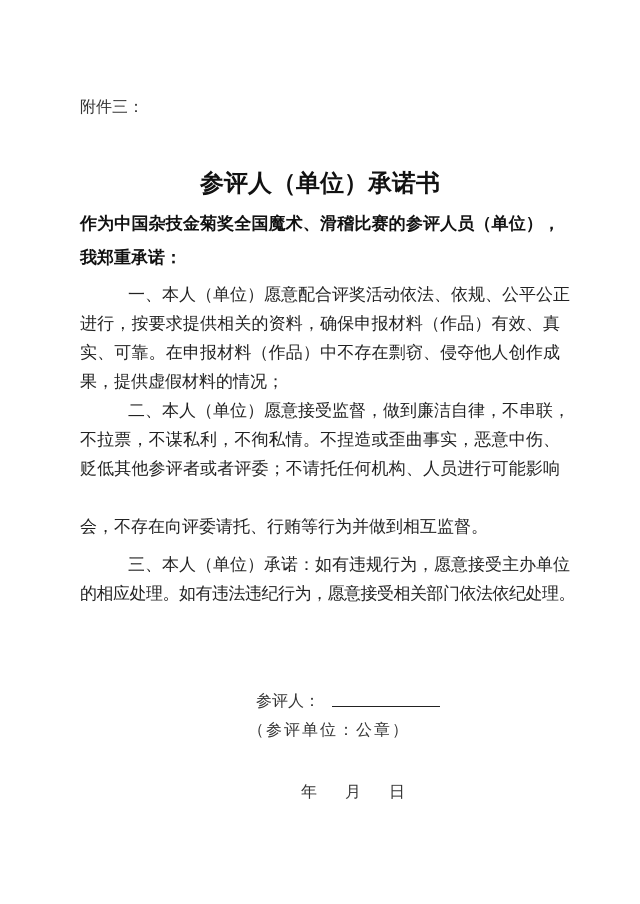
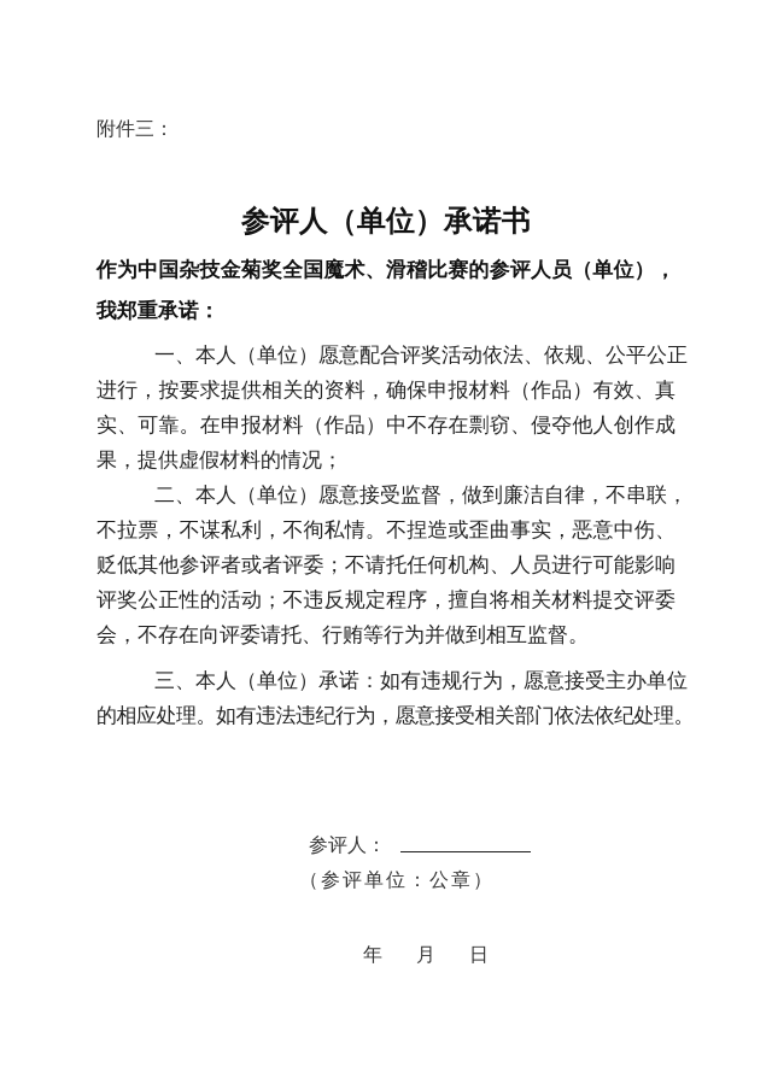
  附件三：
  参评人（单位）承诺书
  作为中国杂技金菊奖全国魔术、滑稽比赛的参评人员（单位），
  我郑重承诺：
  一、本人（单位）愿意配合评奖活动依法、依规、公平公正
  进行，按要求提供相关的资料，确保申报材料（作品）有效、真
  实、可靠。在申报材料（作品）中不存在剽窃、侵夺他人创作成
  果，提供虚假材料的情况；
  二、本人（单位）愿意接受监督，做到廉洁自律，不串联，
  不拉票，不谋私利，不徇私情。不捏造或歪曲事实，恶意中伤、
  贬低其他参评者或者评委；不请托任何机构、人员进行可能影响
+ 评奖公正性的活动；不违反规定程序，擅自将相关材料提交评委
  会，不存在向评委请托、行贿等行为并做到相互监督。
  三、本人（单位）承诺：如有违规行为，愿意接受主办单位
  的相应处理。如有违法违纪行为，愿意接受相关部门依法依纪处理。
  参评人：
  （参评单位：公章）
  年
  月
  日
